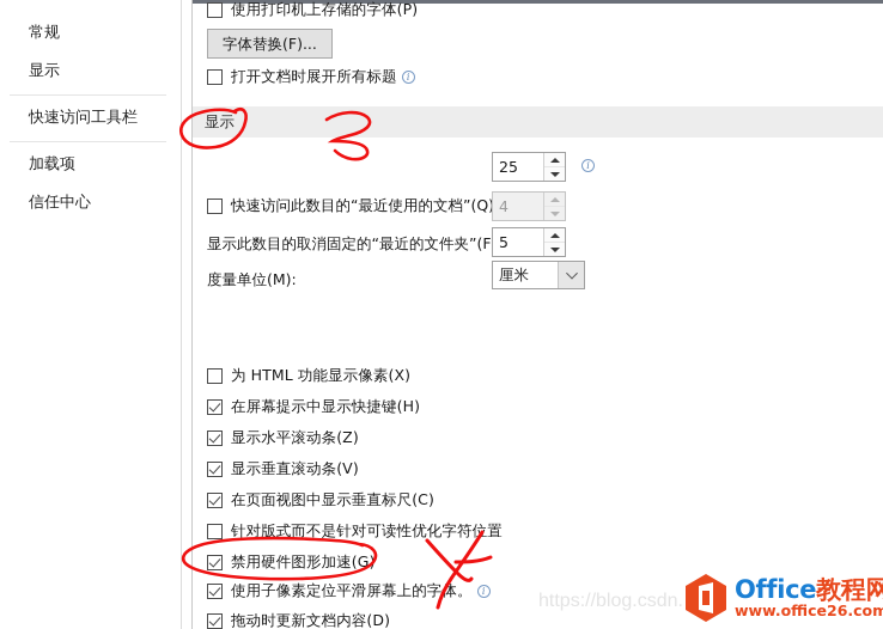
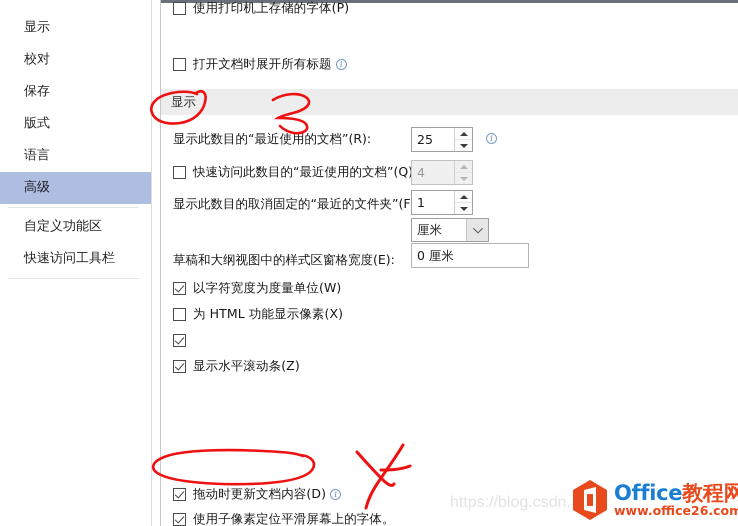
- 常规
  显示
+ 校对
+ 保存
+ 版式
+ 语言
+ 高级
+ 自定义功能区
  快速访问工具栏
- 加载项
- 信任中心
  使用打印机上存储的字体(P)
- 字体替换(F)...
  打开文档时展开所有标题
  i
  显示
+ 显示此数目的“最近使用的文档”(R):
  25
  i
  快速访问此数目的“最近使用的文档”(Q
  4
  显示此数目的取消固定的“最近的文件夹”(F
- 5
+ 1
- 度量单位(M):
  厘米
+ 草稿和大纲视图中的样式区窗格宽度(E):
+ 0 厘米
+ 以字符宽度为度量单位(W)
  为 HTML 功能显示像素(X)
- 在屏幕提示中显示快捷键(H)
  显示水平滚动条(Z)
- 显示垂直滚动条(V)
- 在页面视图中显示垂直标尺(C)
- 针对版式而不是针对可读性优化字符位置
- 禁用硬件图形加速(G)
- 使用子像素定位平滑屏幕上的字体。
+ 拖动时更新文档内容(D)
  i
- 拖动时更新文档内容(D)
+ 使用子像素定位平滑屏幕上的字体。
  https://blog.csdn.
  Office教程网
  www.office26.com
